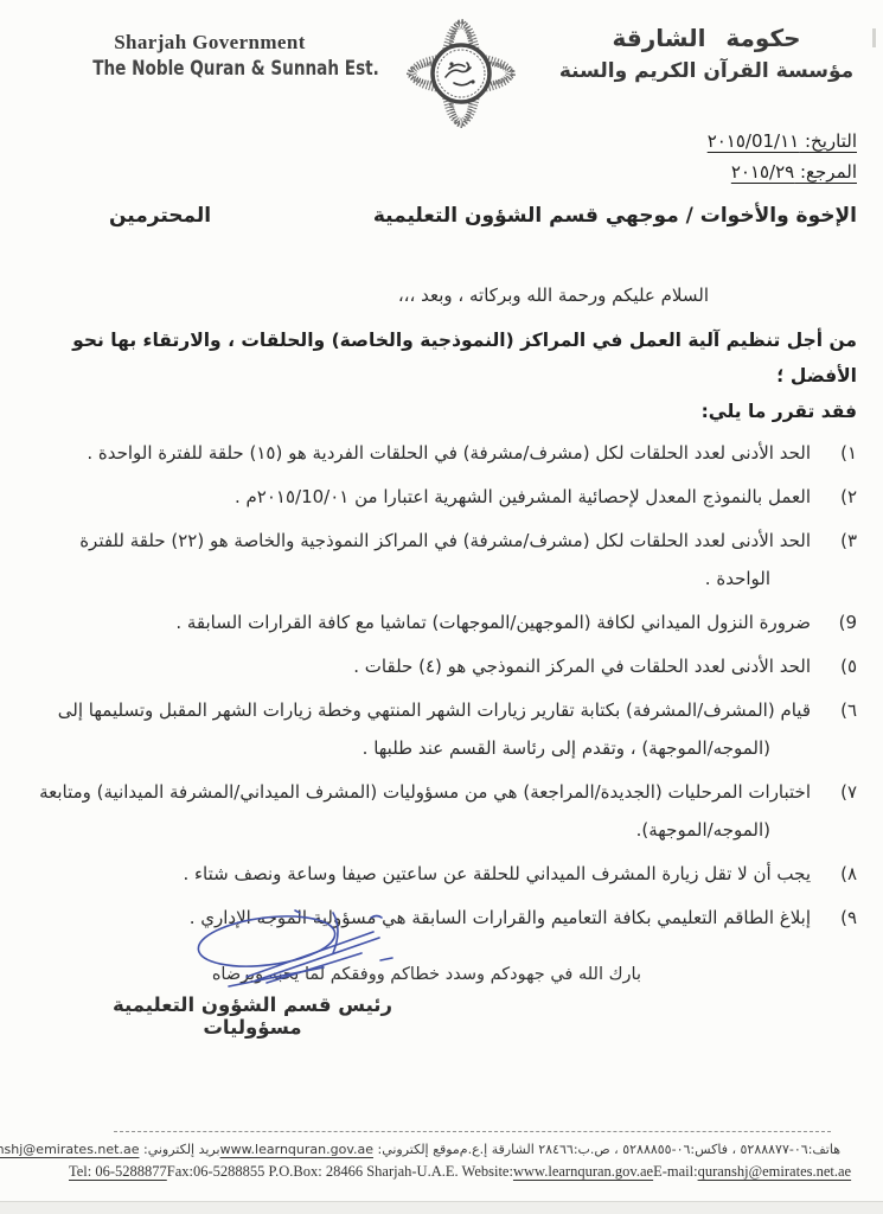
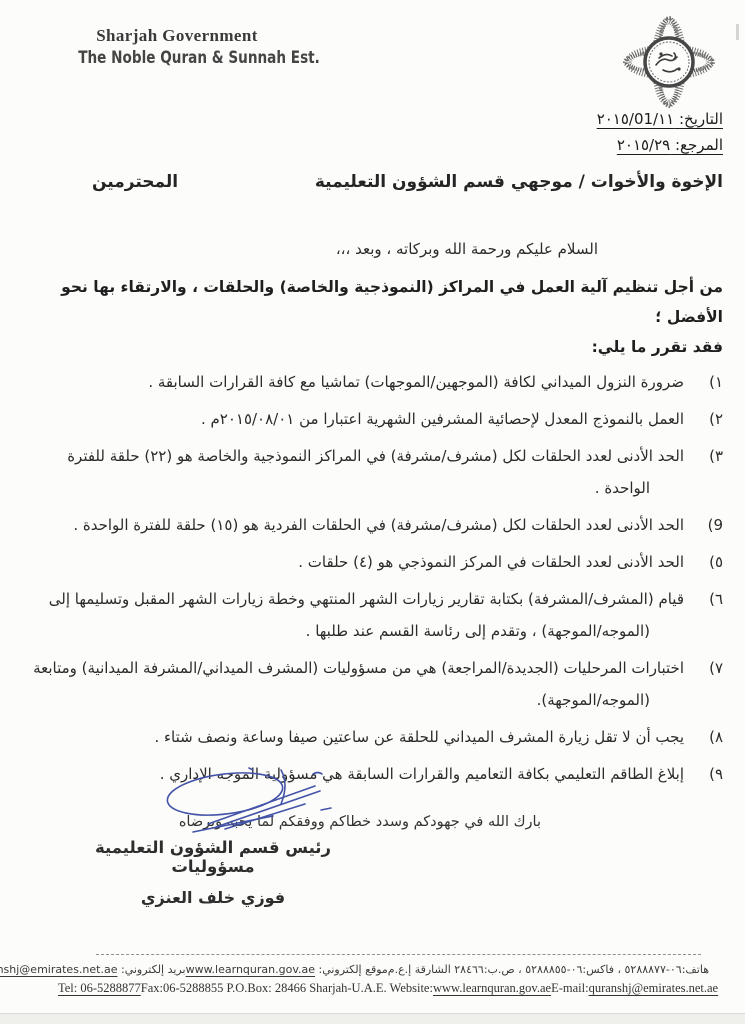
  Sharjah Government
  The Noble Quran & Sunnah Est.
- حكومة الشارقة
- مؤسسة القرآن الكريم والسنة
  التاريخ: ٢٠١٥/01/١١
  المرجع: ٢٠١٥/٢٩
  الإخوة والأخوات / موجهي قسم الشؤون التعليمية
  المحترمين
  السلام عليكم ورحمة الله وبركاته ، وبعد ،،،
  من أجل تنظيم آلية العمل في المراكز (النموذجية والخاصة) والحلقات ، والارتقاء بها نحو الأفضل ؛
  فقد تقرر ما يلي:
  ١)
- الحد الأدنى لعدد الحلقات لكل (مشرف/مشرفة) في الحلقات الفردية هو (١٥) حلقة للفترة الواحدة .
+ ضرورة النزول الميداني لكافة (الموجهين/الموجهات) تماشيا مع كافة القرارات السابقة .
  ٢)
- العمل بالنموذج المعدل لإحصائية المشرفين الشهرية اعتبارا من ٢٠١٥/10/٠١م .
+ العمل بالنموذج المعدل لإحصائية المشرفين الشهرية اعتبارا من ٢٠١٥/٠٨/٠١م .
  ٣)
  الحد الأدنى لعدد الحلقات لكل (مشرف/مشرفة) في المراكز النموذجية والخاصة هو (٢٢) حلقة للفترة الواحدة .
  9)
- ضرورة النزول الميداني لكافة (الموجهين/الموجهات) تماشيا مع كافة القرارات السابقة .
+ الحد الأدنى لعدد الحلقات لكل (مشرف/مشرفة) في الحلقات الفردية هو (١٥) حلقة للفترة الواحدة .
  ٥)
  الحد الأدنى لعدد الحلقات في المركز النموذجي هو (٤) حلقات .
  ٦)
  قيام (المشرف/المشرفة) بكتابة تقارير زيارات الشهر المنتهي وخطة زيارات الشهر المقبل وتسليمها إلى (الموجه/الموجهة) ، وتقدم إلى رئاسة القسم عند طلبها .
  ٧)
  اختبارات المرحليات (الجديدة/المراجعة) هي من مسؤوليات (المشرف الميداني/المشرفة الميدانية) ومتابعة (الموجه/الموجهة).
  ٨)
  يجب أن لا تقل زيارة المشرف الميداني للحلقة عن ساعتين صيفا وساعة ونصف شتاء .
  ٩)
  إبلاغ الطاقم التعليمي بكافة التعاميم والقرارات السابقة هيسؤوليةمو الإداري .
  بارك الله في جهودكم وسدد خطاكم ووفقكم لما يب ورضاه
  رئيس قسم الشؤون التعليمية مسؤوليات
+ فوزي خلف العنزي
  هاتف:٠٦-٥٢٨٨٨٧٧‎ ، فاكس:٠٦-٥٢٨٨٨٥٥‎ ، ص.ب:٢٨٤٦٦ الشارقة إ.ع.م
  موقع إلكتروني: www.learnquran.gov.ae
  بريد إلكتروني: nshj@emirates.net.ae
  Tel: 06-5288877
  Fax:06-5288855 P.O.Box: 28466 Sharjah-U.A.E. Website:
  www.learnquran.gov.ae
  E-mail:
  quranshj@emirates.net.ae
